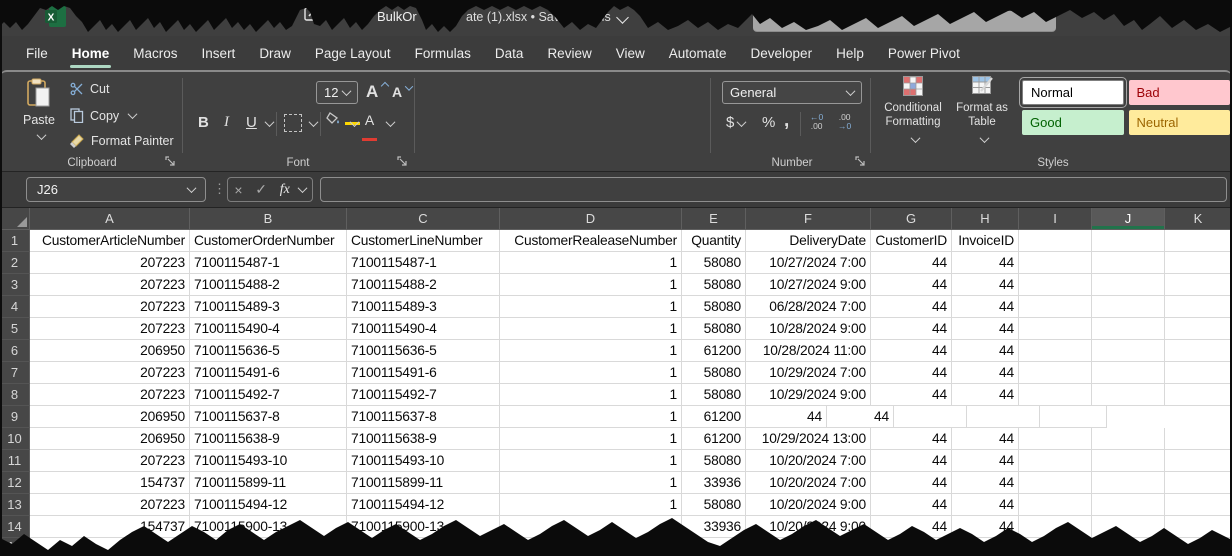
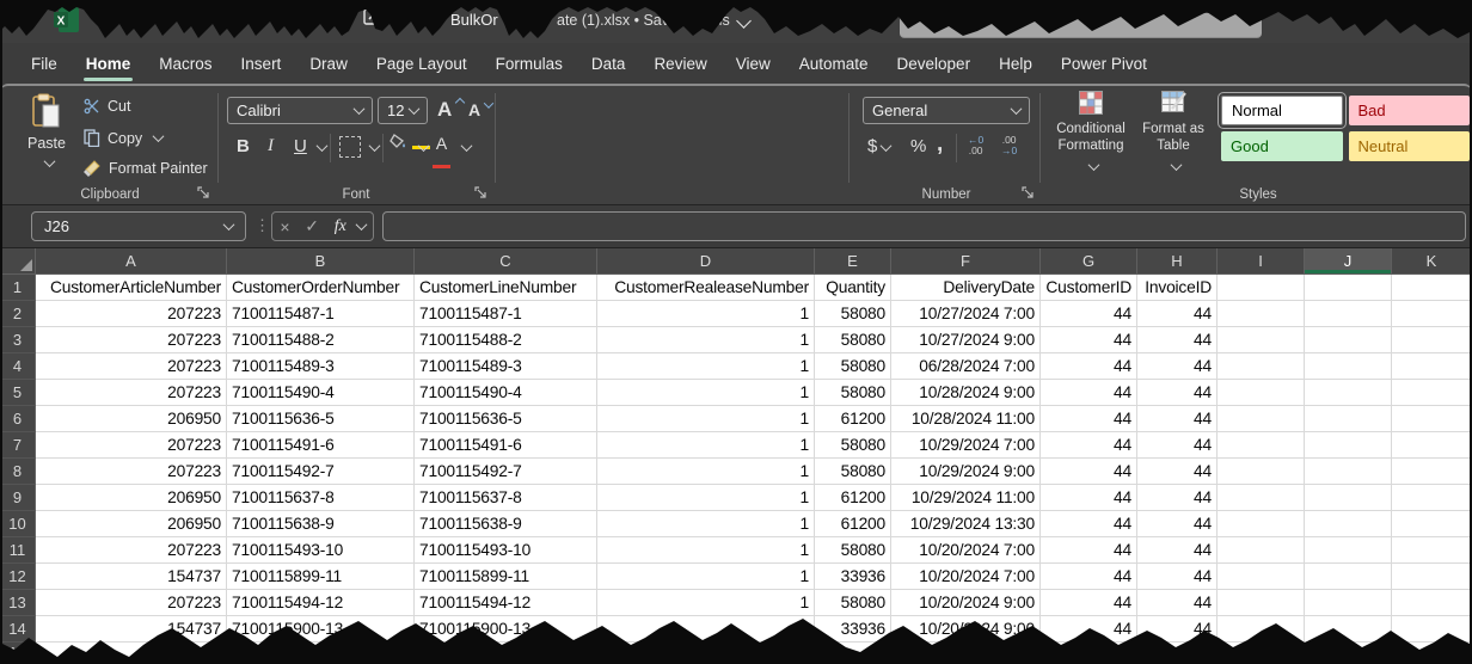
  X
  BulkOr
  File
  Home
  Macros
  Insert
  Draw
  Page Layout
  Formulas
  Data
  Review
  View
  Automate
  Developer
  Help
  Power Pivot
  Paste
  Cut
  Copy
  Format Painter
  Clipboard
+ Calibri
  12
  A
  A
  B
  I
  U
  A
  Font
  General
  $
  %
  ,
  ←0
  .00
  .00
  →0
  Number
  Conditional Formatting
  Format as Table
  Normal
  Bad
  Good
  Neutral
  Styles
  J26
  ⋮
  ×
  ✓
  fx
  A
  B
  C
  D
  E
  F
  G
  H
  I
  J
  K
  1
  CustomerArticleNumber
  CustomerOrderNumber
  CustomerLineNumber
  CustomerRealeaseNumber
  Quantity
  DeliveryDate
  CustomerID
  InvoiceID
  2
  207223
  7100115487-1
  7100115487-1
  1
  58080
  10/27/2024 7:00
  44
  44
  3
  207223
  7100115488-2
  7100115488-2
  1
  58080
  10/27/2024 9:00
  44
  44
  4
  207223
  7100115489-3
  7100115489-3
  1
  58080
  06/28/2024 7:00
  44
  44
  5
  207223
  7100115490-4
  7100115490-4
  1
  58080
  10/28/2024 9:00
  44
  44
  6
  206950
  7100115636-5
  7100115636-5
  1
  61200
  10/28/2024 11:00
  44
  44
  7
  207223
  7100115491-6
  7100115491-6
  1
  58080
  10/29/2024 7:00
  44
  44
  8
  207223
  7100115492-7
  7100115492-7
  1
  58080
  10/29/2024 9:00
  44
  44
  9
  206950
  7100115637-8
  7100115637-8
  1
  61200
+ 10/29/2024 11:00
  44
  44
  10
  206950
  7100115638-9
  7100115638-9
  1
  61200
- 10/29/2024 13:00
+ 10/29/2024 13:30
  44
  44
  11
  207223
  7100115493-10
  7100115493-10
  1
  58080
  10/20/2024 7:00
  44
  44
  12
  154737
  7100115899-11
  7100115899-11
  1
  33936
  10/20/2024 7:00
  44
  44
  13
  207223
  7100115494-12
  7100115494-12
  1
  58080
  10/20/2024 9:00
  44
  44
  14
  54737
  710011900-13
  1001900-13
  33936
  44
  44
